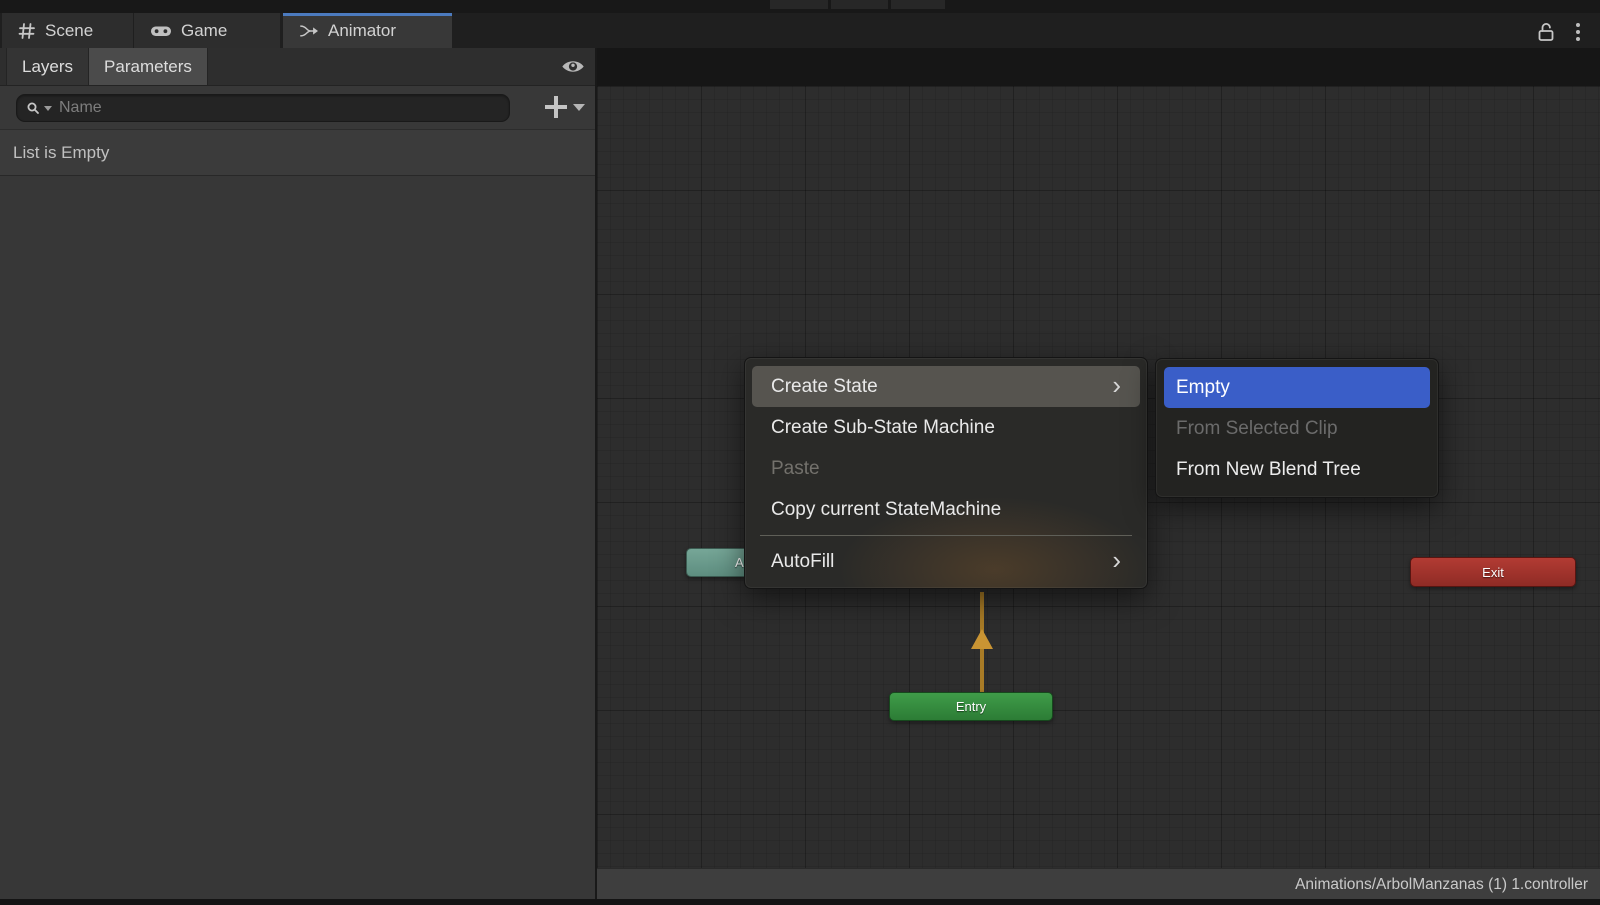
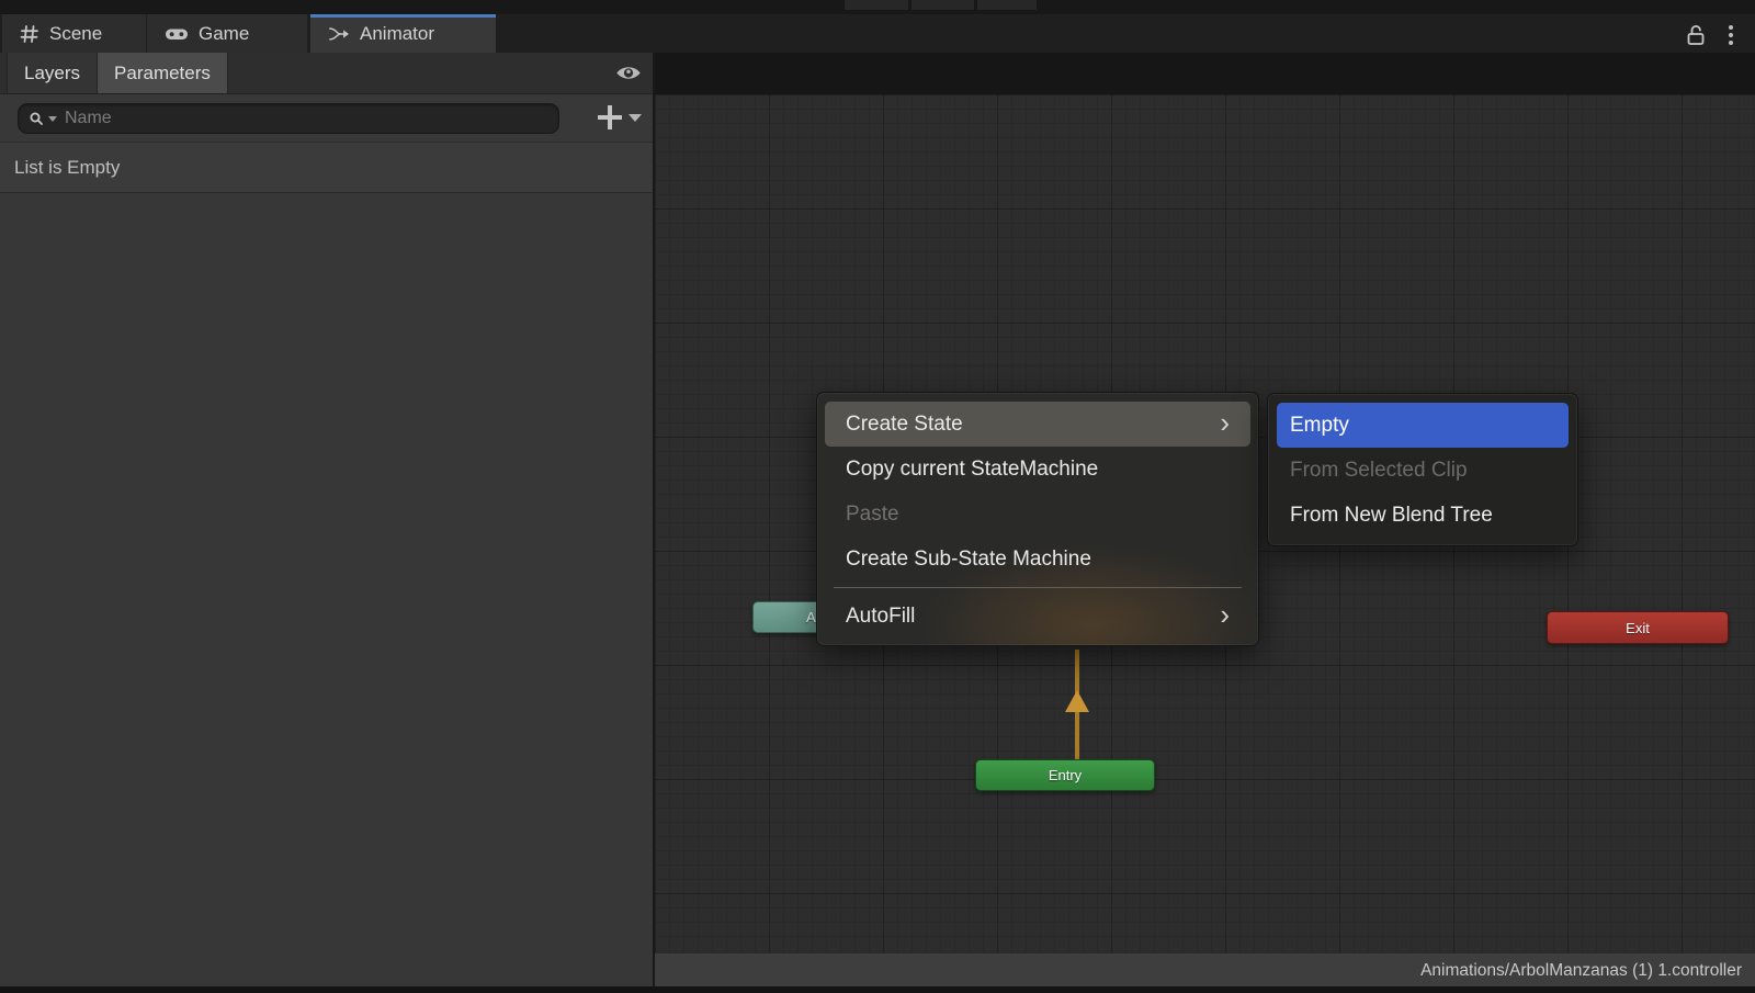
  Scene
  Game
  Animator
  Layers
  Parameters
  Name
  List is Empty
  A
  Exit
  Entry
  Animations/ArbolManzanas (1) 1.controller
  Create State
  ›
- Create Sub-State Machine
+ Copy current StateMachine
  Paste
- Copy current StateMachine
+ Create Sub-State Machine
  AutoFill
  ›
  Empty
  From Selected Clip
  From New Blend Tree
